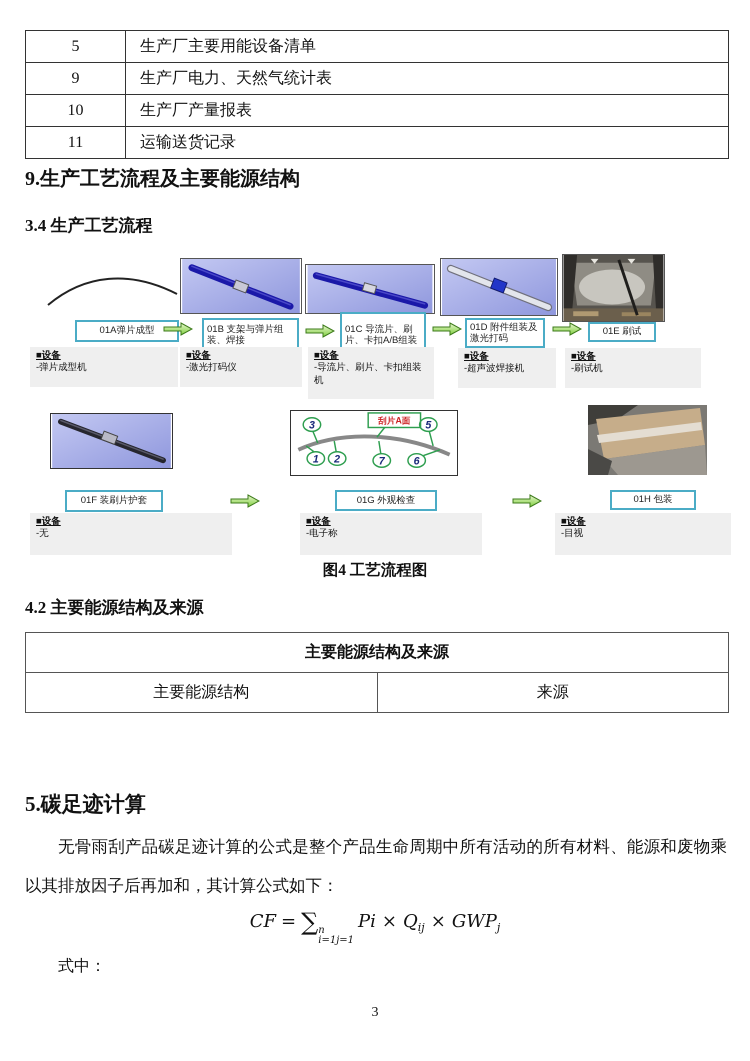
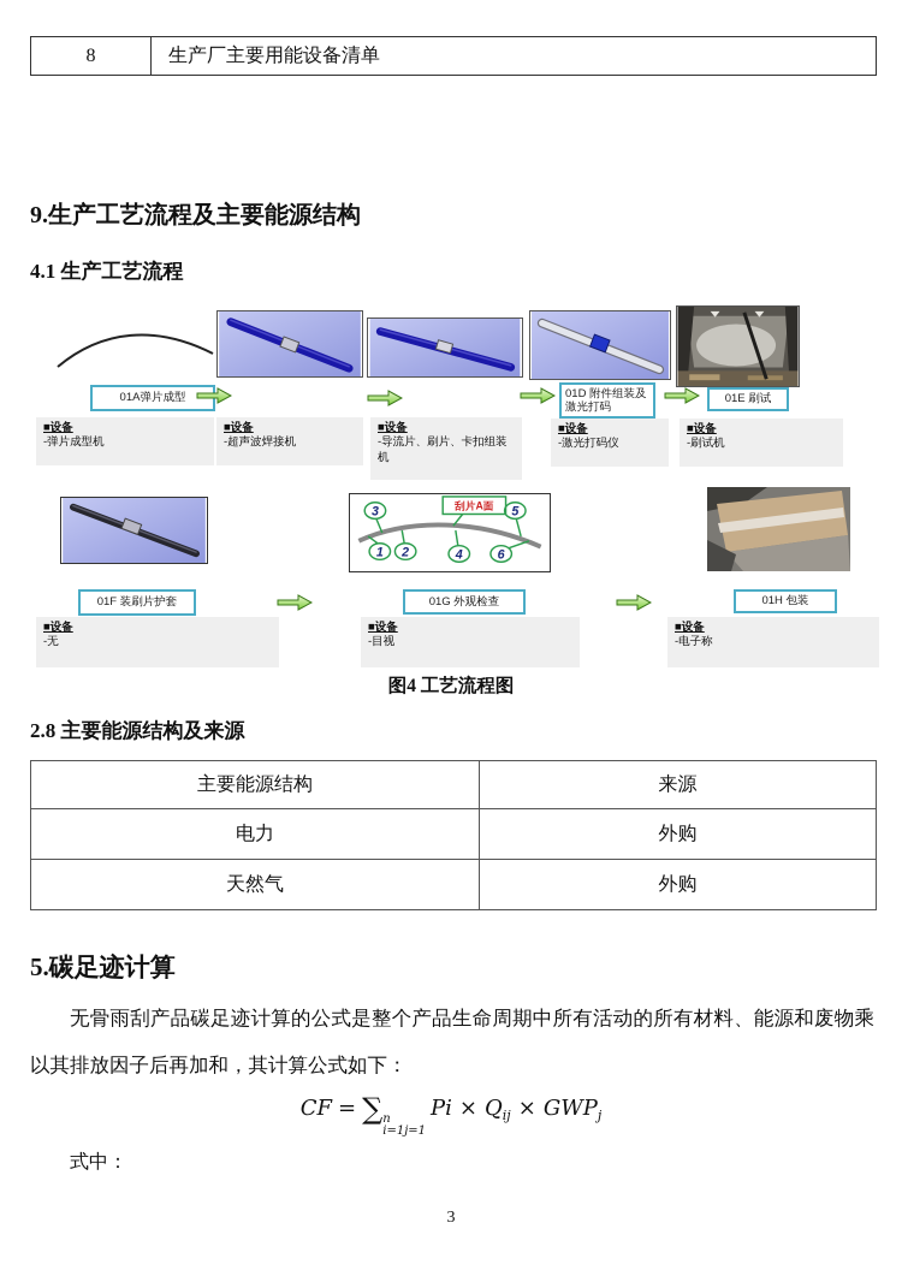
- 5	生产厂主要用能设备清单
+ 8	生产厂主要用能设备清单
- 9	生产厂电力、天然气统计表
- 10	生产厂产量报表
- 11	运输送货记录
  9.生产工艺流程及主要能源结构
- 3.4 生产工艺流程
+ 4.1 生产工艺流程
  01A弹片成型
- 01B 支架与弹片组装、焊接
- 01C 导流片、刷片、卡扣A/B组装
  01D 附件组装及激光打码
  01E 刷试
  ■设备
  -弹片成型机
  ■设备
- -激光打码仪
+ -超声波焊接机
  ■设备
  -导流片、刷片、卡扣组装机
  ■设备
- -超声波焊接机
+ -激光打码仪
  ■设备
  -刷试机
  刮片A面
  3
  1
  2
- 7
+ 4
  5
  6
  01F 装刷片护套
  01G 外观检查
  01H 包装
  ■设备
  -无
  ■设备
- -电子称
+ -目视
  ■设备
- -目视
+ -电子称
  图4 工艺流程图
- 4.2 主要能源结构及来源
+ 2.8 主要能源结构及来源
- 主要能源结构及来源
  主要能源结构	来源
+ 电力	外购
+ 天然气	外购
  5.碳足迹计算
  无骨雨刮产品碳足迹计算的公式是整个产品生命周期中所有活动的所有材料、能源和废物乘以其排放因子后再加和，其计算公式如下：
  CF = ∑
  n
  i=1j=1
  Pi × Qij × GWPj
  式中：
  3
